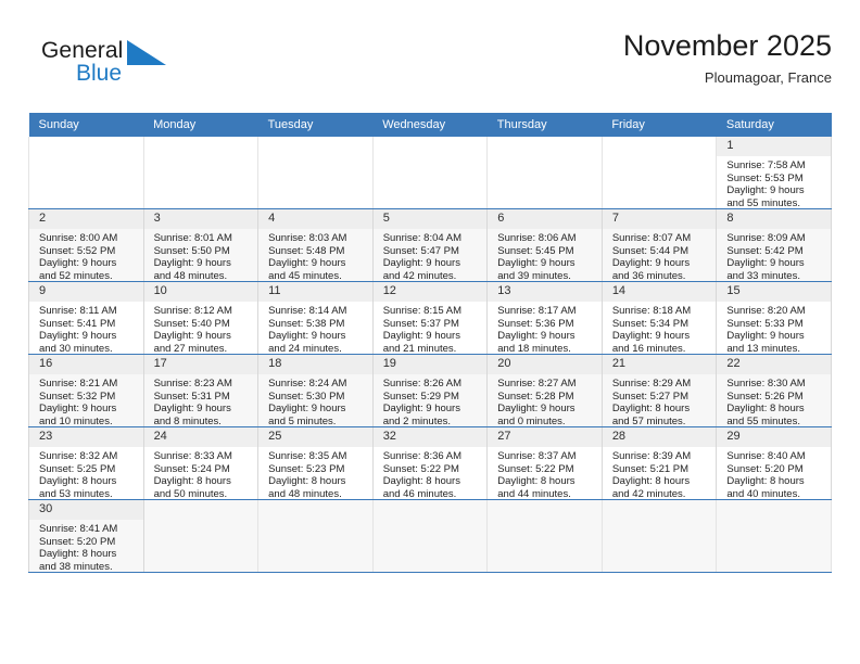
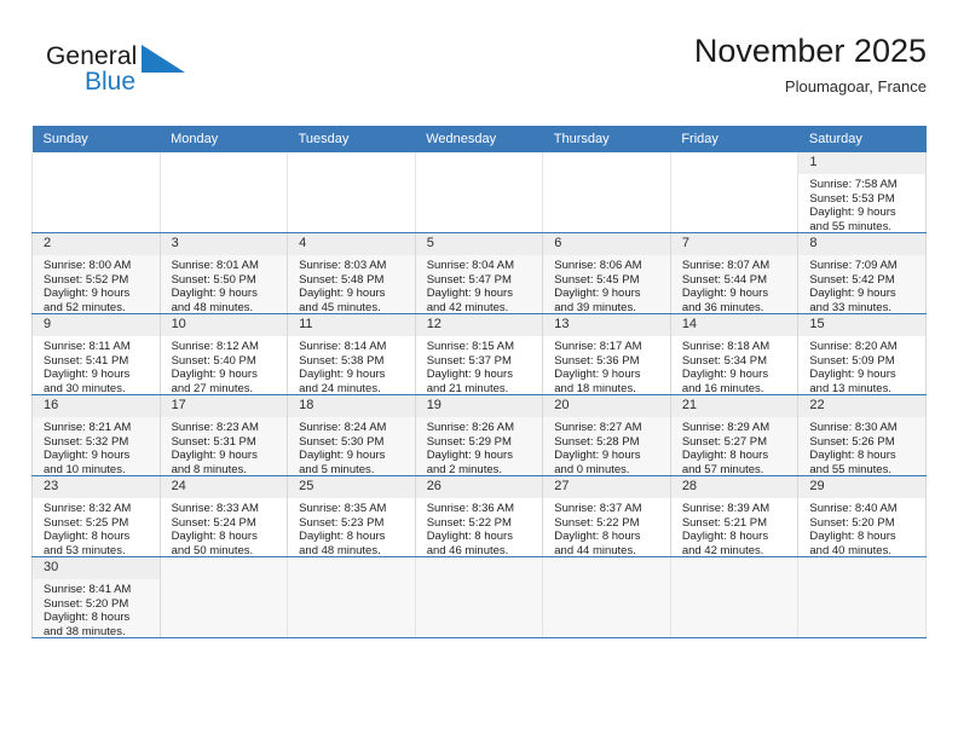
  General
  Blue
  November 2025
  Ploumagoar, France
  Sunday	Monday	Tuesday	Wednesday	Thursday	Friday	Saturday
  						1Sunrise: 7:58 AMSunset: 5:53 PMDaylight: 9 hoursand 55 minutes.
- 2Sunrise: 8:00 AMSunset: 5:52 PMDaylight: 9 hoursand 52 minutes.	3Sunrise: 8:01 AMSunset: 5:50 PMDaylight: 9 hoursand 48 minutes.	4Sunrise: 8:03 AMSunset: 5:48 PMDaylight: 9 hoursand 45 minutes.	5Sunrise: 8:04 AMSunset: 5:47 PMDaylight: 9 hoursand 42 minutes.	6Sunrise: 8:06 AMSunset: 5:45 PMDaylight: 9 hoursand 39 minutes.	7Sunrise: 8:07 AMSunset: 5:44 PMDaylight: 9 hoursand 36 minutes.	8Sunrise: 8:09 AMSunset: 5:42 PMDaylight: 9 hoursand 33 minutes.
+ 2Sunrise: 8:00 AMSunset: 5:52 PMDaylight: 9 hoursand 52 minutes.	3Sunrise: 8:01 AMSunset: 5:50 PMDaylight: 9 hoursand 48 minutes.	4Sunrise: 8:03 AMSunset: 5:48 PMDaylight: 9 hoursand 45 minutes.	5Sunrise: 8:04 AMSunset: 5:47 PMDaylight: 9 hoursand 42 minutes.	6Sunrise: 8:06 AMSunset: 5:45 PMDaylight: 9 hoursand 39 minutes.	7Sunrise: 8:07 AMSunset: 5:44 PMDaylight: 9 hoursand 36 minutes.	8Sunrise: 7:09 AMSunset: 5:42 PMDaylight: 9 hoursand 33 minutes.
- 9Sunrise: 8:11 AMSunset: 5:41 PMDaylight: 9 hoursand 30 minutes.	10Sunrise: 8:12 AMSunset: 5:40 PMDaylight: 9 hoursand 27 minutes.	11Sunrise: 8:14 AMSunset: 5:38 PMDaylight: 9 hoursand 24 minutes.	12Sunrise: 8:15 AMSunset: 5:37 PMDaylight: 9 hoursand 21 minutes.	13Sunrise: 8:17 AMSunset: 5:36 PMDaylight: 9 hoursand 18 minutes.	14Sunrise: 8:18 AMSunset: 5:34 PMDaylight: 9 hoursand 16 minutes.	15Sunrise: 8:20 AMSunset: 5:33 PMDaylight: 9 hoursand 13 minutes.
+ 9Sunrise: 8:11 AMSunset: 5:41 PMDaylight: 9 hoursand 30 minutes.	10Sunrise: 8:12 AMSunset: 5:40 PMDaylight: 9 hoursand 27 minutes.	11Sunrise: 8:14 AMSunset: 5:38 PMDaylight: 9 hoursand 24 minutes.	12Sunrise: 8:15 AMSunset: 5:37 PMDaylight: 9 hoursand 21 minutes.	13Sunrise: 8:17 AMSunset: 5:36 PMDaylight: 9 hoursand 18 minutes.	14Sunrise: 8:18 AMSunset: 5:34 PMDaylight: 9 hoursand 16 minutes.	15Sunrise: 8:20 AMSunset: 5:09 PMDaylight: 9 hoursand 13 minutes.
  16Sunrise: 8:21 AMSunset: 5:32 PMDaylight: 9 hoursand 10 minutes.	17Sunrise: 8:23 AMSunset: 5:31 PMDaylight: 9 hoursand 8 minutes.	18Sunrise: 8:24 AMSunset: 5:30 PMDaylight: 9 hoursand 5 minutes.	19Sunrise: 8:26 AMSunset: 5:29 PMDaylight: 9 hoursand 2 minutes.	20Sunrise: 8:27 AMSunset: 5:28 PMDaylight: 9 hoursand 0 minutes.	21Sunrise: 8:29 AMSunset: 5:27 PMDaylight: 8 hoursand 57 minutes.	22Sunrise: 8:30 AMSunset: 5:26 PMDaylight: 8 hoursand 55 minutes.
- 23Sunrise: 8:32 AMSunset: 5:25 PMDaylight: 8 hoursand 53 minutes.	24Sunrise: 8:33 AMSunset: 5:24 PMDaylight: 8 hoursand 50 minutes.	25Sunrise: 8:35 AMSunset: 5:23 PMDaylight: 8 hoursand 48 minutes.	32Sunrise: 8:36 AMSunset: 5:22 PMDaylight: 8 hoursand 46 minutes.	27Sunrise: 8:37 AMSunset: 5:22 PMDaylight: 8 hoursand 44 minutes.	28Sunrise: 8:39 AMSunset: 5:21 PMDaylight: 8 hoursand 42 minutes.	29Sunrise: 8:40 AMSunset: 5:20 PMDaylight: 8 hoursand 40 minutes.
+ 23Sunrise: 8:32 AMSunset: 5:25 PMDaylight: 8 hoursand 53 minutes.	24Sunrise: 8:33 AMSunset: 5:24 PMDaylight: 8 hoursand 50 minutes.	25Sunrise: 8:35 AMSunset: 5:23 PMDaylight: 8 hoursand 48 minutes.	26Sunrise: 8:36 AMSunset: 5:22 PMDaylight: 8 hoursand 46 minutes.	27Sunrise: 8:37 AMSunset: 5:22 PMDaylight: 8 hoursand 44 minutes.	28Sunrise: 8:39 AMSunset: 5:21 PMDaylight: 8 hoursand 42 minutes.	29Sunrise: 8:40 AMSunset: 5:20 PMDaylight: 8 hoursand 40 minutes.
  30Sunrise: 8:41 AMSunset: 5:20 PMDaylight: 8 hoursand 38 minutes.
